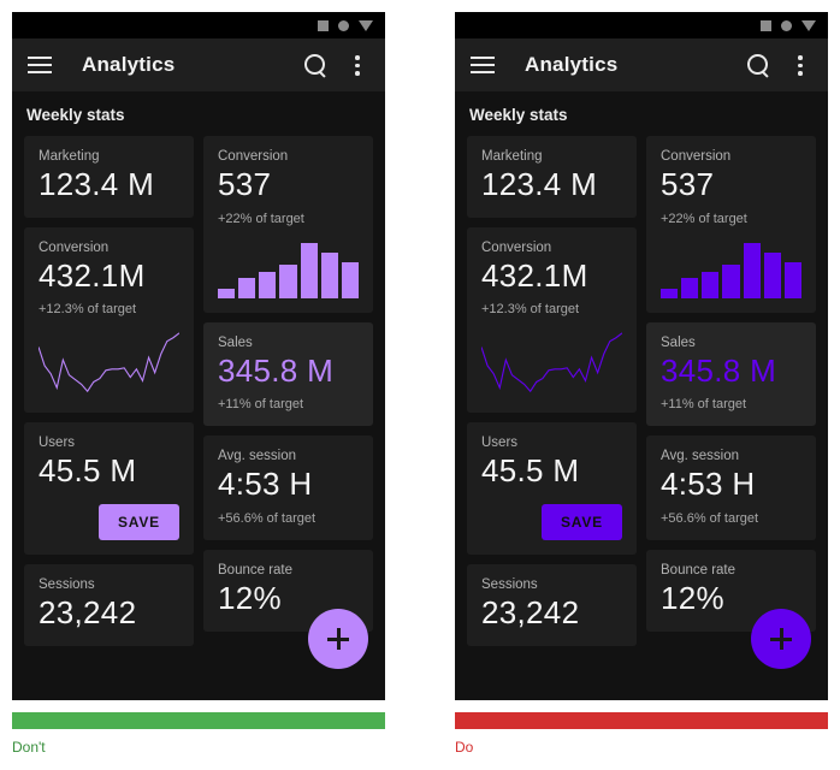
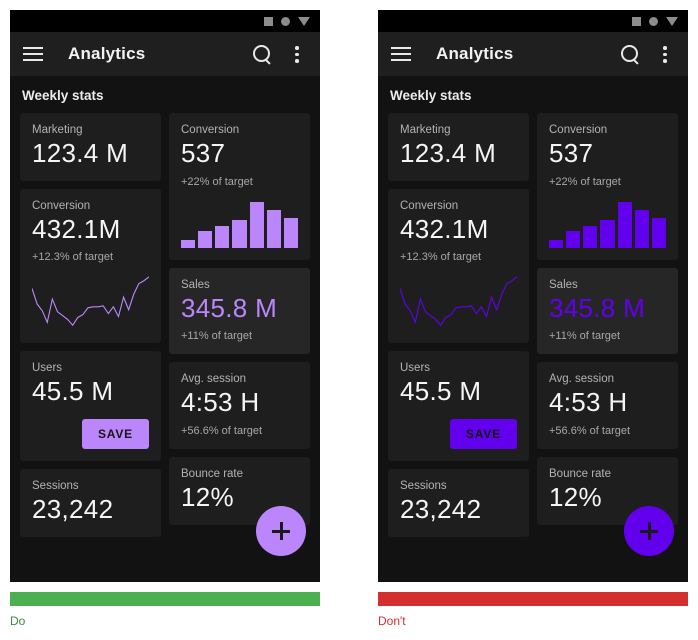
  Analytics
  Weekly stats
  Marketing
  123.4 M
  Conversion
  432.1M
  +12.3% of target
  Users
  45.5 M
  SAVE
  Sessions
  23,242
  Conversion
  537
  +22% of target
  Sales
  345.8 M
  +11% of target
  Avg. session
  4:53 H
  +56.6% of target
  Bounce rate
  12%
- Don't
+ Do
  Analytics
  Weekly stats
  Marketing
  123.4 M
  Conversion
  432.1M
  +12.3% of target
  Users
  45.5 M
  SAVE
  Sessions
  23,242
  Conversion
  537
  +22% of target
  Sales
  345.8 M
  +11% of target
  Avg. session
  4:53 H
  +56.6% of target
  Bounce rate
  12%
- Do
+ Don't
